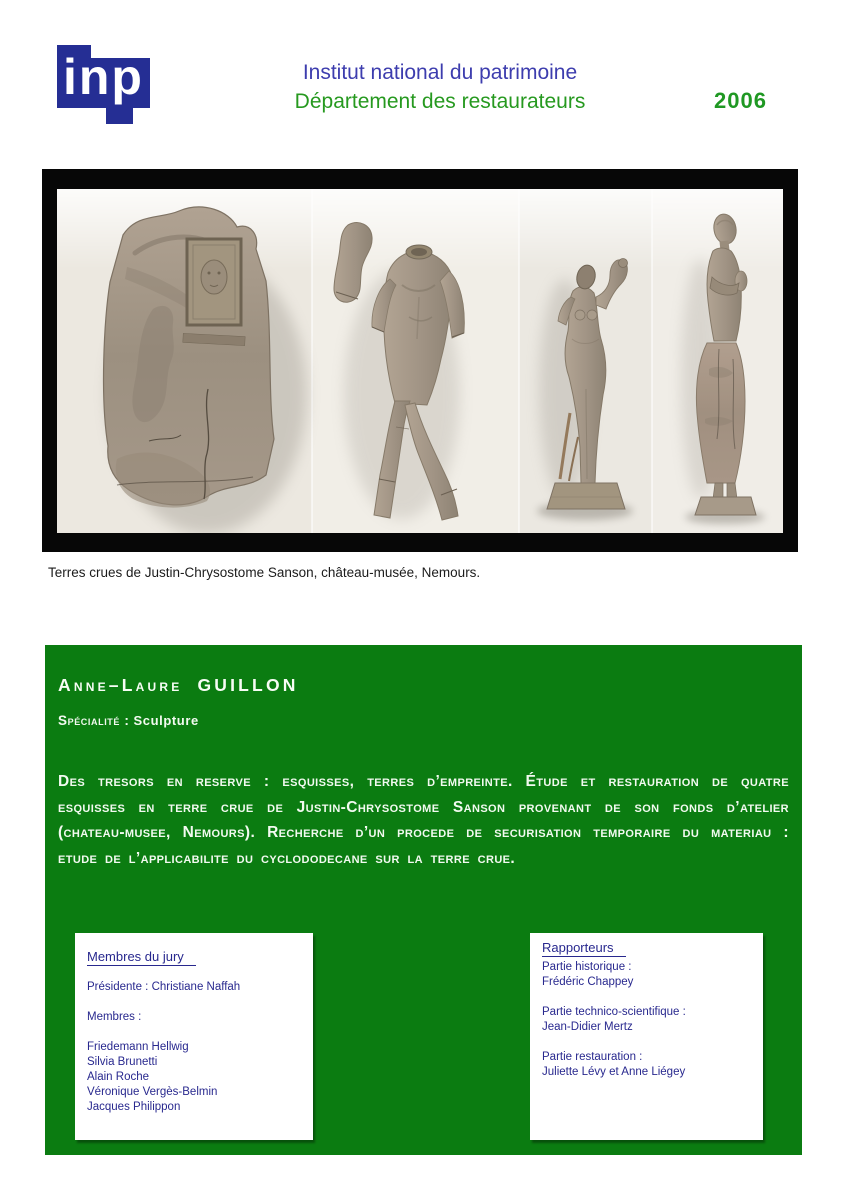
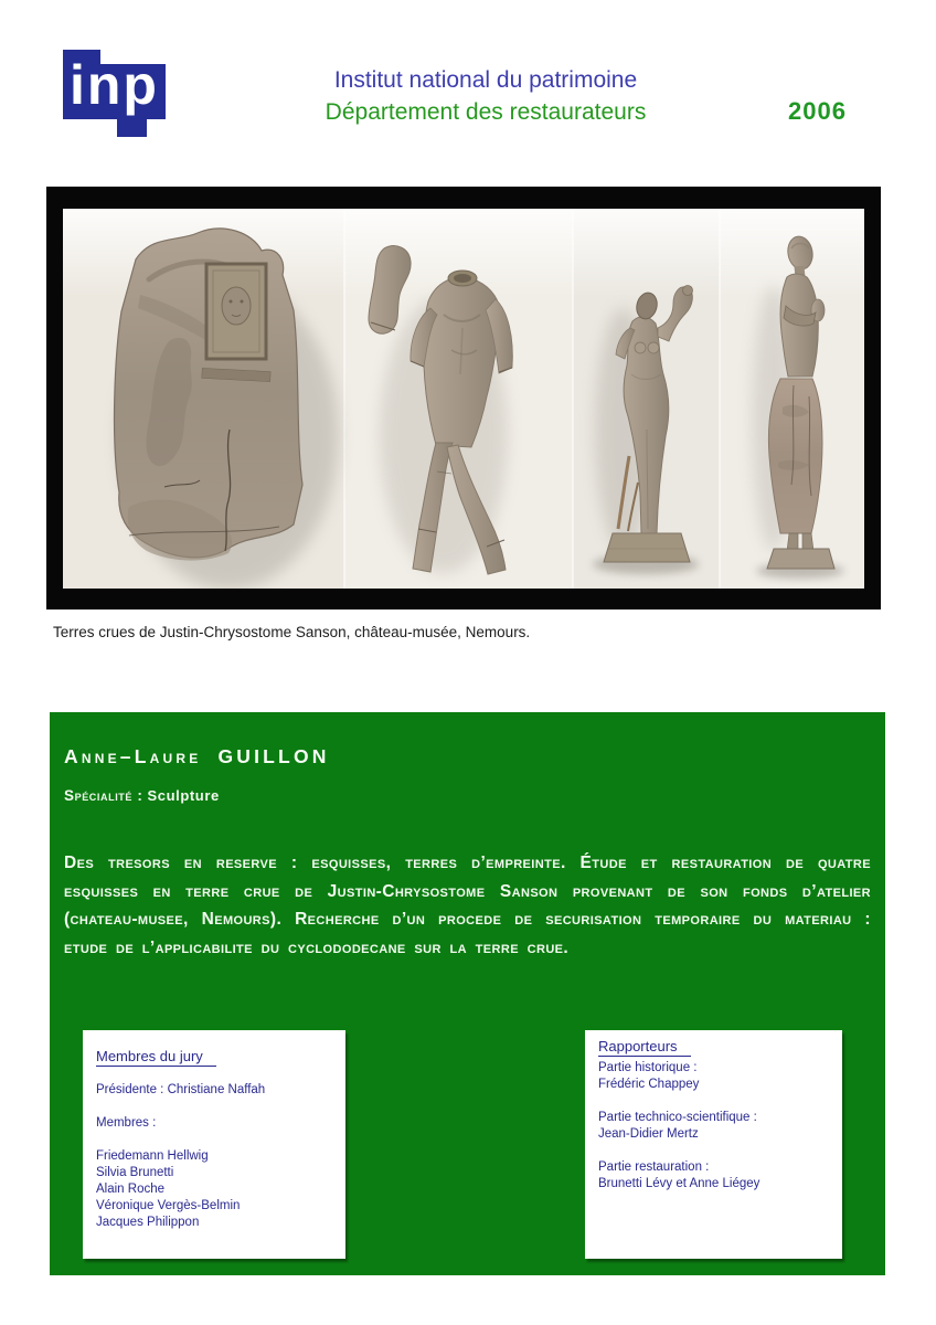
  inp
  Institut national du patrimoine
  Département des restaurateurs
  2006
  Terres crues de Justin-Chrysostome Sanson, château-musée, Nemours.
  Anne–Laure GUILLON
  Spécialité : Sculpture
  Des tresors en reserve : esquisses, terres d’empreinte. Étude et restauration de quatre esquisses en terre crue de Justin-Chrysostome Sanson provenant de son fonds d’atelier (chateau-musee, Nemours). Recherche d’un procede de securisation temporaire du materiau : etude de l’applicabilite du cyclododecane sur la terre crue.
  Membres du jury
  Présidente : Christiane Naffah
  Membres :
  Friedemann Hellwig
  Silvia Brunetti
  Alain Roche
  Véronique Vergès-Belmin
  Jacques Philippon
  Rapporteurs
  Partie historique :
  Frédéric Chappey
  Partie technico-scientifique :
  Jean-Didier Mertz
  Partie restauration :
- Juliette Lévy et Anne Liégey
+ Brunetti Lévy et Anne Liégey
